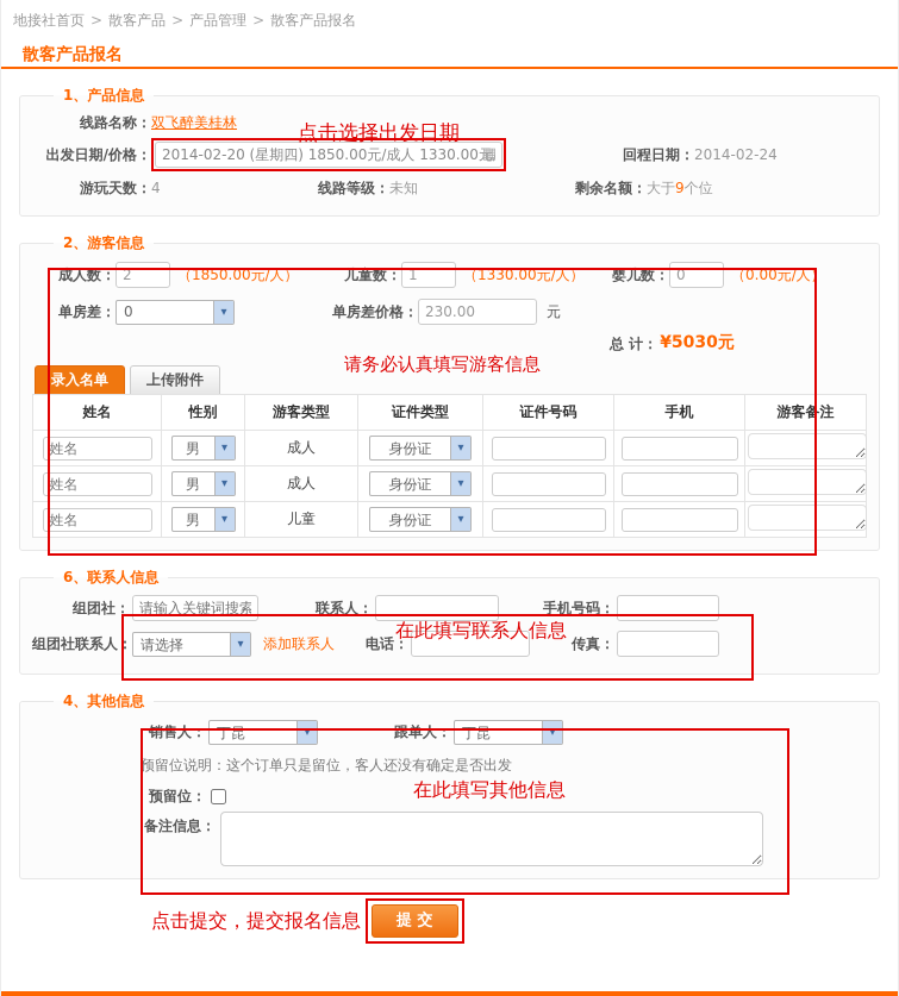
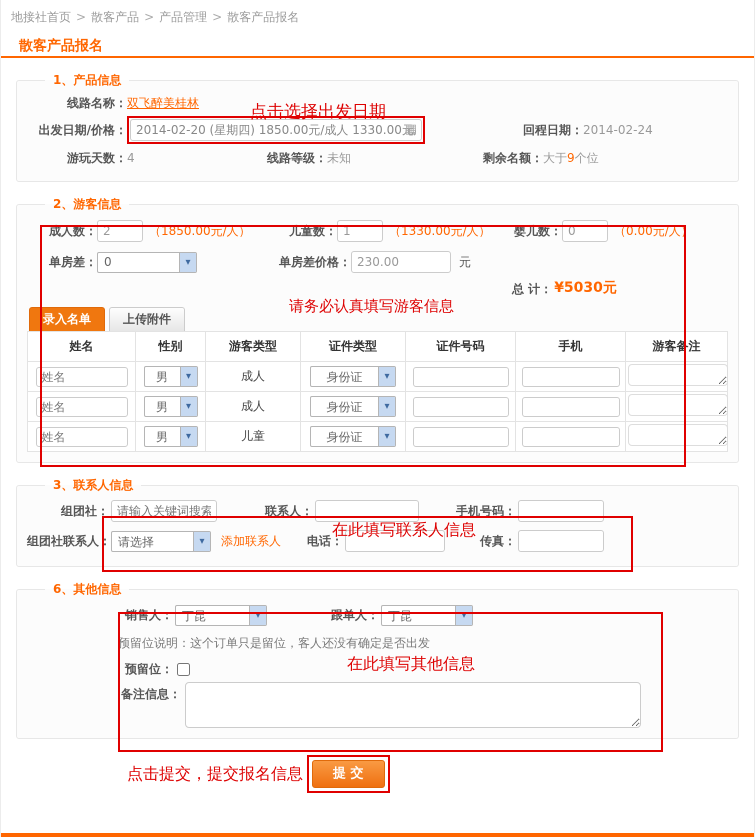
  地接社首页 > 散客产品 > 产品管理 > 散客产品报名
  散客产品报名
  1、产品信息
  点击选择出发日期
  线路名称：
  双飞醉美桂林
  出发日期/价格：
  2014-02-20 (星期四) 1850.00元/成人 1330.00元/
  ▦
  回程日期：
  2014-02-24
  游玩天数：
  4
  线路等级：
  未知
  剩余名额：
  大于9个位
  2、游客信息
  请务必认真填写游客信息
  成人数：
  2
  （1850.00元/人）
  儿童数：
  1
  （1330.00元/人）
  婴儿数：
  0
  （0.00元/人）
  单房差：
  0
  ▾
  单房差价格：
  230.00
  元
  总 计：
  ¥5030元
  录入名单
  上传附件
  姓名	性别	游客类型	证件类型	证件号码	手机	游客备注
  姓名	男 ▾	成人	身份证 ▾
  姓名	男 ▾	成人	身份证 ▾
  姓名	男 ▾	儿童	身份证 ▾
- 6、联系人信息
+ 3、联系人信息
  在此填写联系人信息
  组团社：
  请输入关键词搜索
  联系人：
  手机号码：
  组团社联系人：
  请选择
  ▾
  添加联系人
  电话：
  传真：
- 4、其他信息
+ 6、其他信息
  在此填写其他信息
  销售人：
  丁昆
  ▾
  跟单人：
  丁昆
  ▾
  预留位说明：这个订单只是留位，客人还没有确定是否出发
  预留位：
  备注信息：
  点击提交，提交报名信息
  提 交
